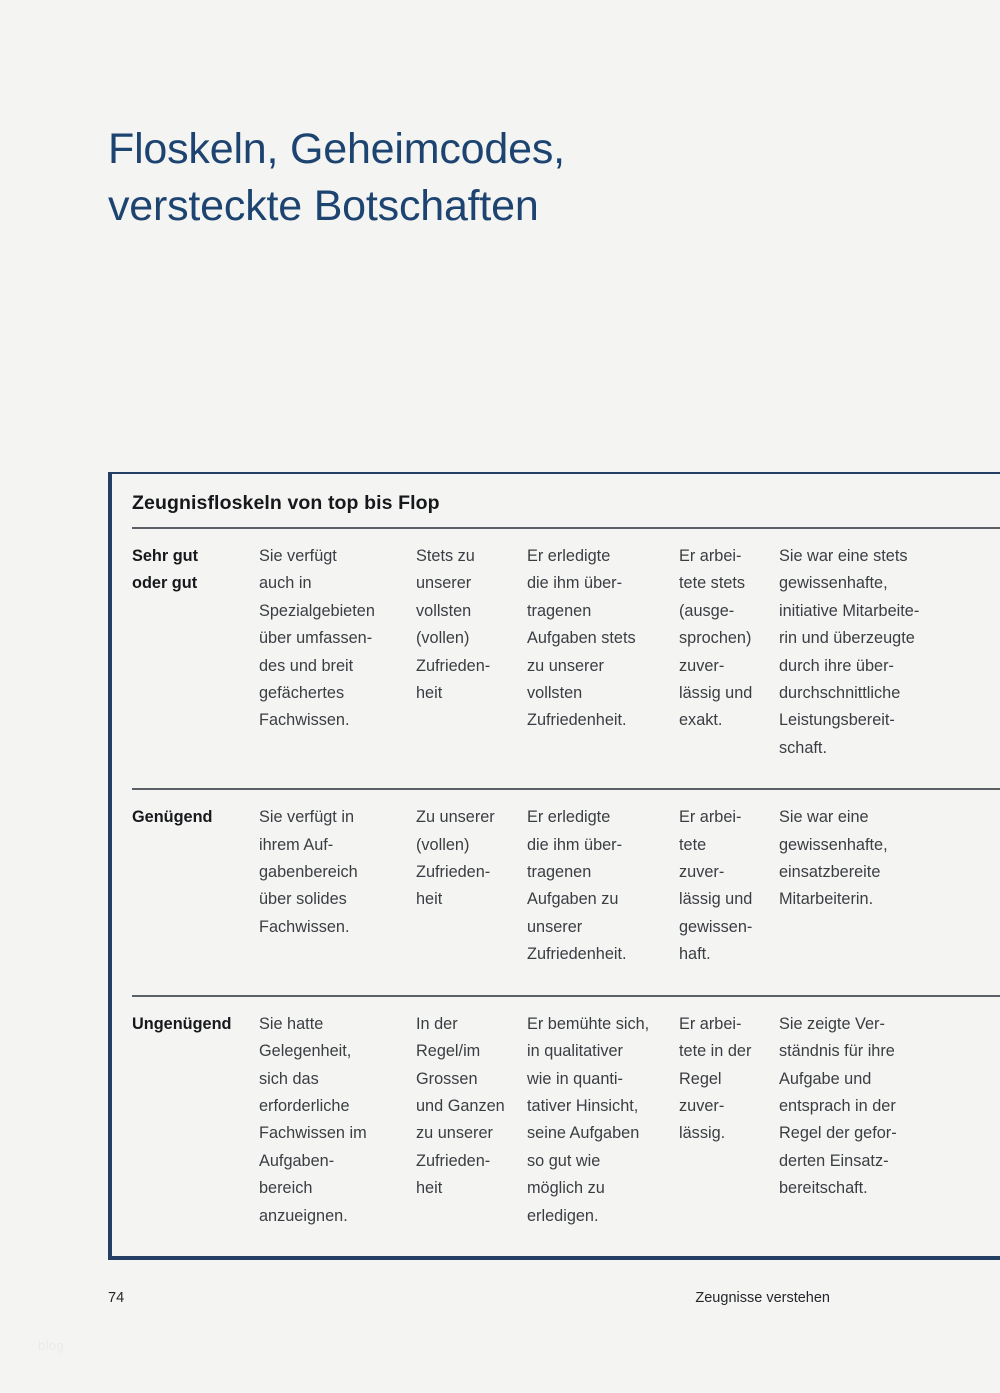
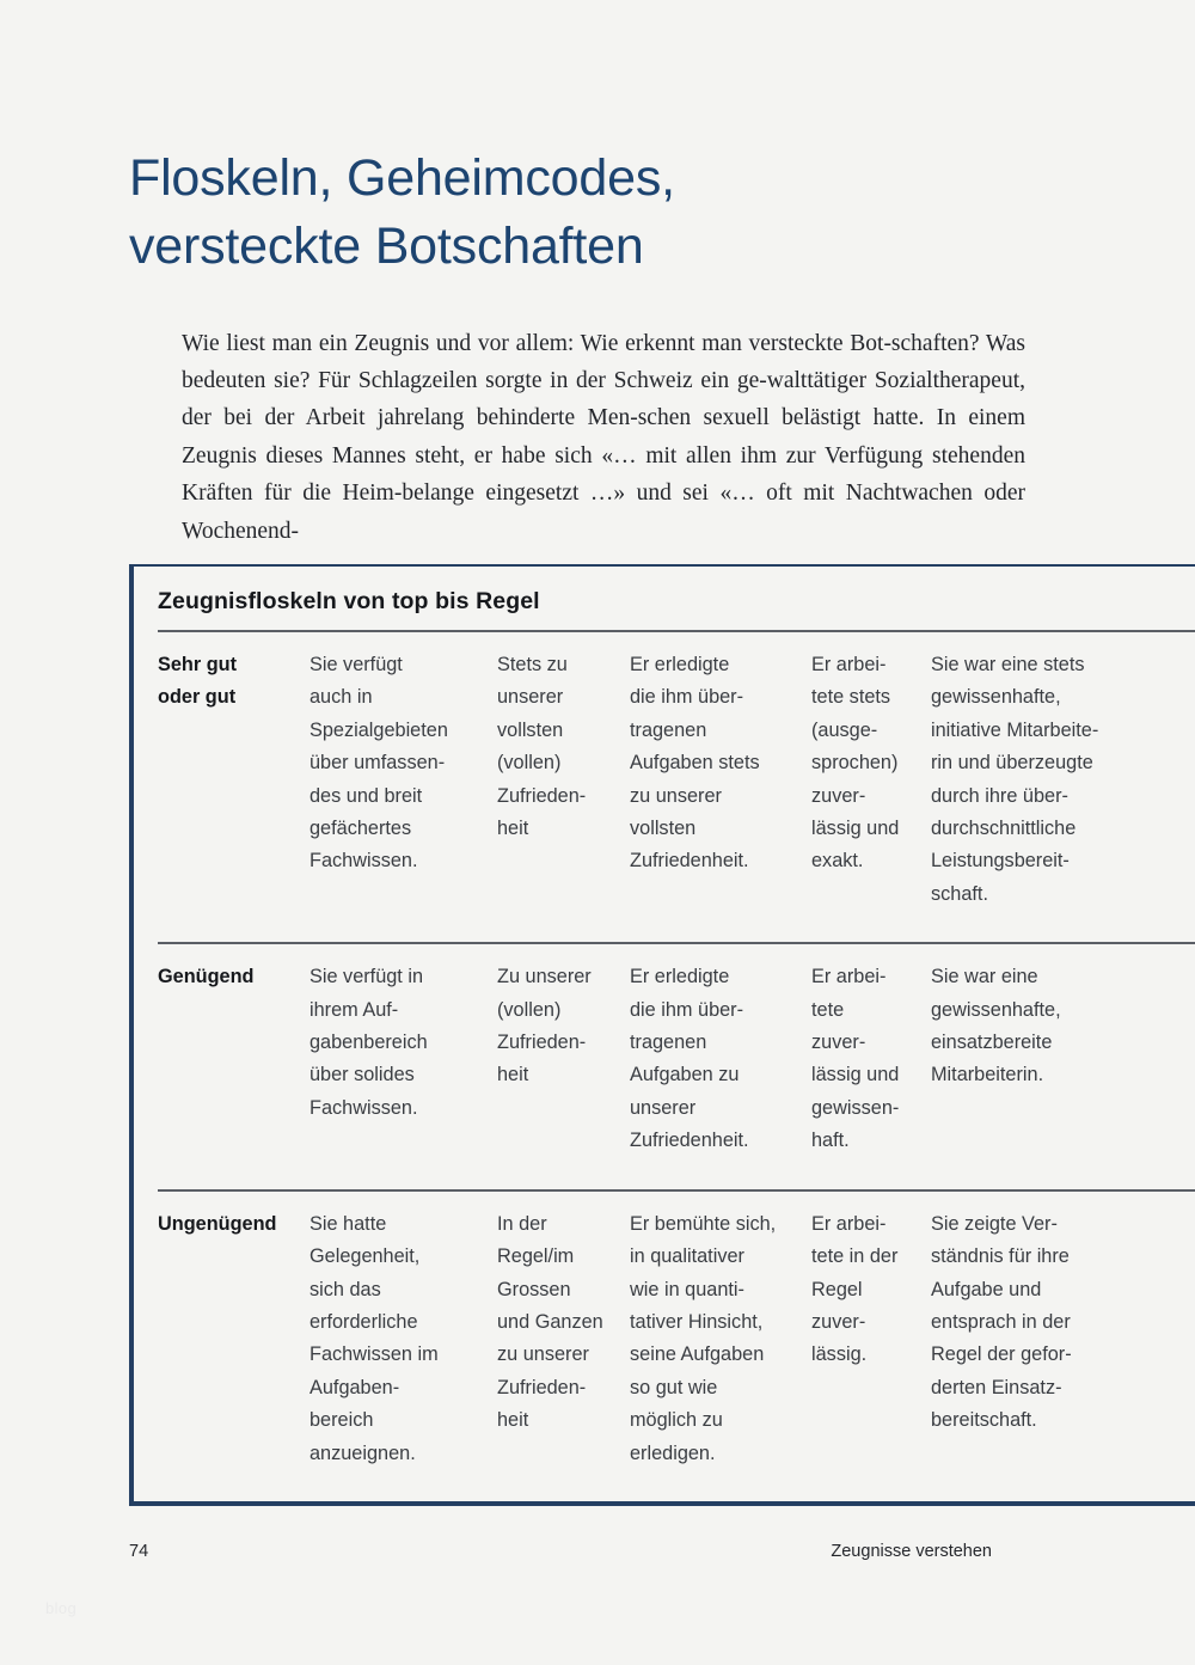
  Floskeln, Geheimcodes,
  versteckte Botschaften
+ Wie liest man ein Zeugnis und vor allem: Wie erkennt man versteckte Bot-schaften? Was bedeuten sie? Für Schlagzeilen sorgte in der Schweiz ein ge-walttätiger Sozialtherapeut, der bei der Arbeit jahrelang behinderte Men-schen sexuell belästigt hatte. In einem Zeugnis dieses Mannes steht, er habe sich «… mit allen ihm zur Verfügung stehenden Kräften für die Heim-belange eingesetzt …» und sei «… oft mit Nachtwachen oder Wochenend-
- Zeugnisfloskeln von top bis Flop
+ Zeugnisfloskeln von top bis Regel
  Sehr gut
  oder gut
  Sie verfügt
  auch in
  Spezialgebieten
  über umfassen-
  des und breit
  gefächertes
  Fachwissen.
  Stets zu
  unserer
  vollsten
  (vollen)
  Zufrieden-
  heit
  Er erledigte
  die ihm über-
  tragenen
  Aufgaben stets
  zu unserer
  vollsten
  Zufriedenheit.
  Er arbei-
  tete stets
  (ausge-
  sprochen)
  zuver-
  lässig und
  exakt.
  Sie war eine stets
  gewissenhafte,
  initiative Mitarbeite-
  rin und überzeugte
  durch ihre über-
  durchschnittliche
  Leistungsbereit-
  schaft.
  Genügend
  Sie verfügt in
  ihrem Auf-
  gabenbereich
  über solides
  Fachwissen.
  Zu unserer
  (vollen)
  Zufrieden-
  heit
  Er erledigte
  die ihm über-
  tragenen
  Aufgaben zu
  unserer
  Zufriedenheit.
  Er arbei-
  tete
  zuver-
  lässig und
  gewissen-
  haft.
  Sie war eine
  gewissenhafte,
  einsatzbereite
  Mitarbeiterin.
  Ungenügend
  Sie hatte
  Gelegenheit,
  sich das
  erforderliche
  Fachwissen im
  Aufgaben-
  bereich
  anzueignen.
  In der
  Regel/im
  Grossen
  und Ganzen
  zu unserer
  Zufrieden-
  heit
  Er bemühte sich,
  in qualitativer
  wie in quanti-
  tativer Hinsicht,
  seine Aufgaben
  so gut wie
  möglich zu
  erledigen.
  Er arbei-
  tete in der
  Regel
  zuver-
  lässig.
  Sie zeigte Ver-
  ständnis für ihre
  Aufgabe und
  entsprach in der
  Regel der gefor-
  derten Einsatz-
  bereitschaft.
  74
  Zeugnisse verstehen
